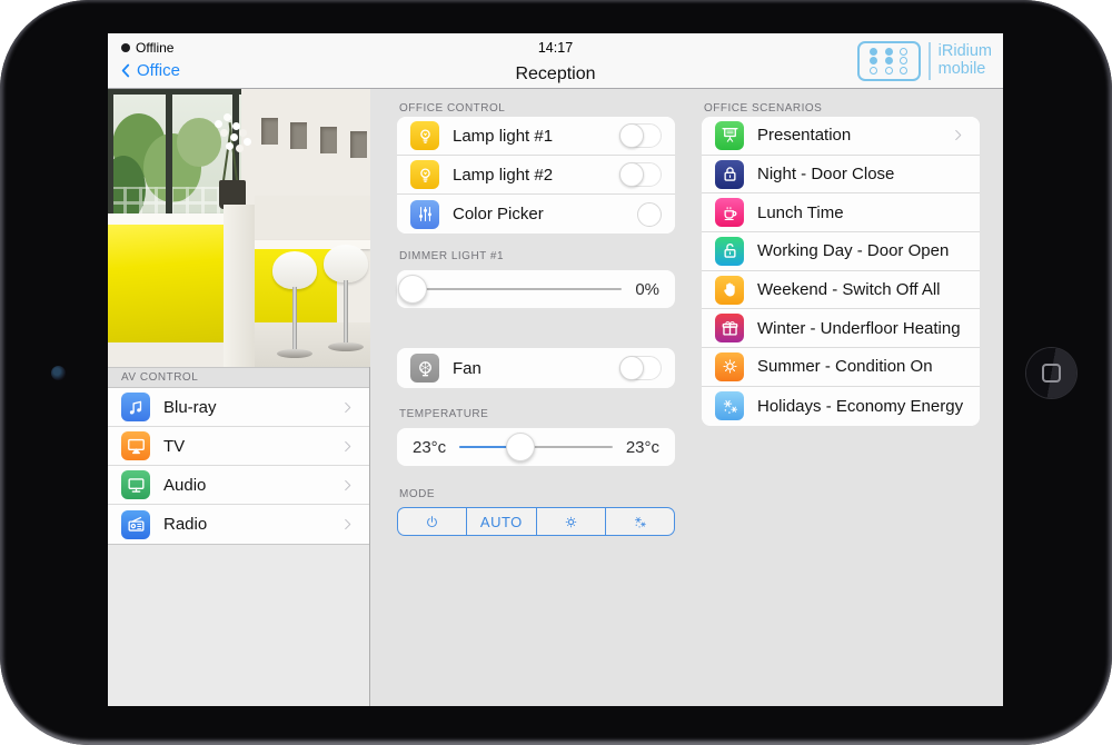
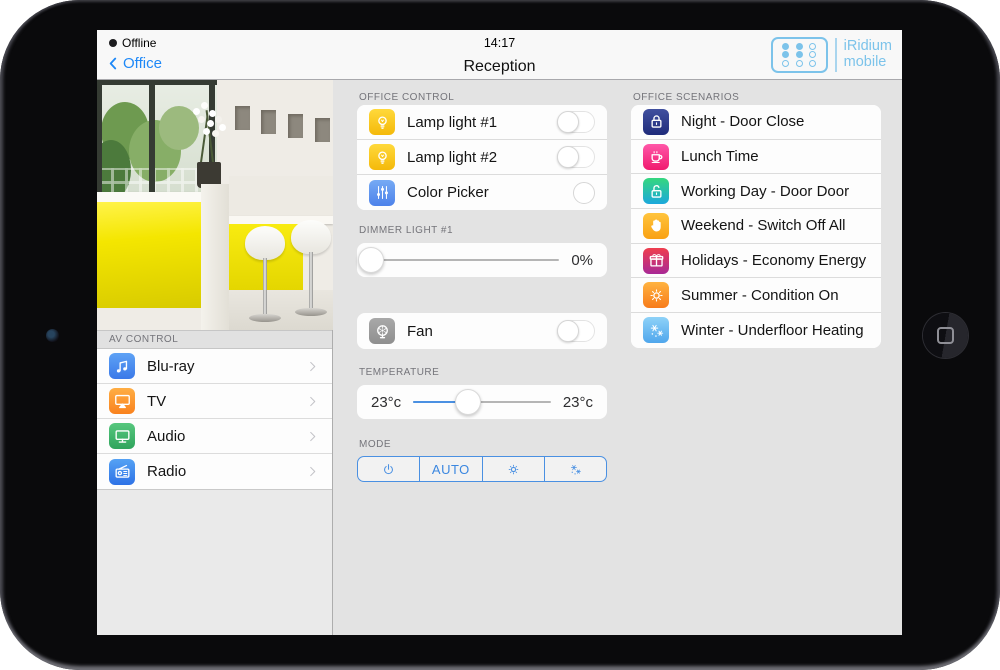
  Offline
  14:17
  Office
  Reception
  iRidium
  mobile
  AV CONTROL
  Blu-ray
  TV
  Audio
  Radio
  OFFICE CONTROL
  Lamp light #1
  Lamp light #2
  Color Picker
  DIMMER LIGHT #1
  0%
  Fan
  TEMPERATURE
  23°c
  23°c
  MODE
  AUTO
  OFFICE SCENARIOS
- Presentation
  Night - Door Close
  Lunch Time
- Working Day - Door Open
+ Working Day - Door Door
  Weekend - Switch Off All
- Winter - Underfloor Heating
+ Holidays - Economy Energy
  Summer - Condition On
- Holidays - Economy Energy
+ Winter - Underfloor Heating
